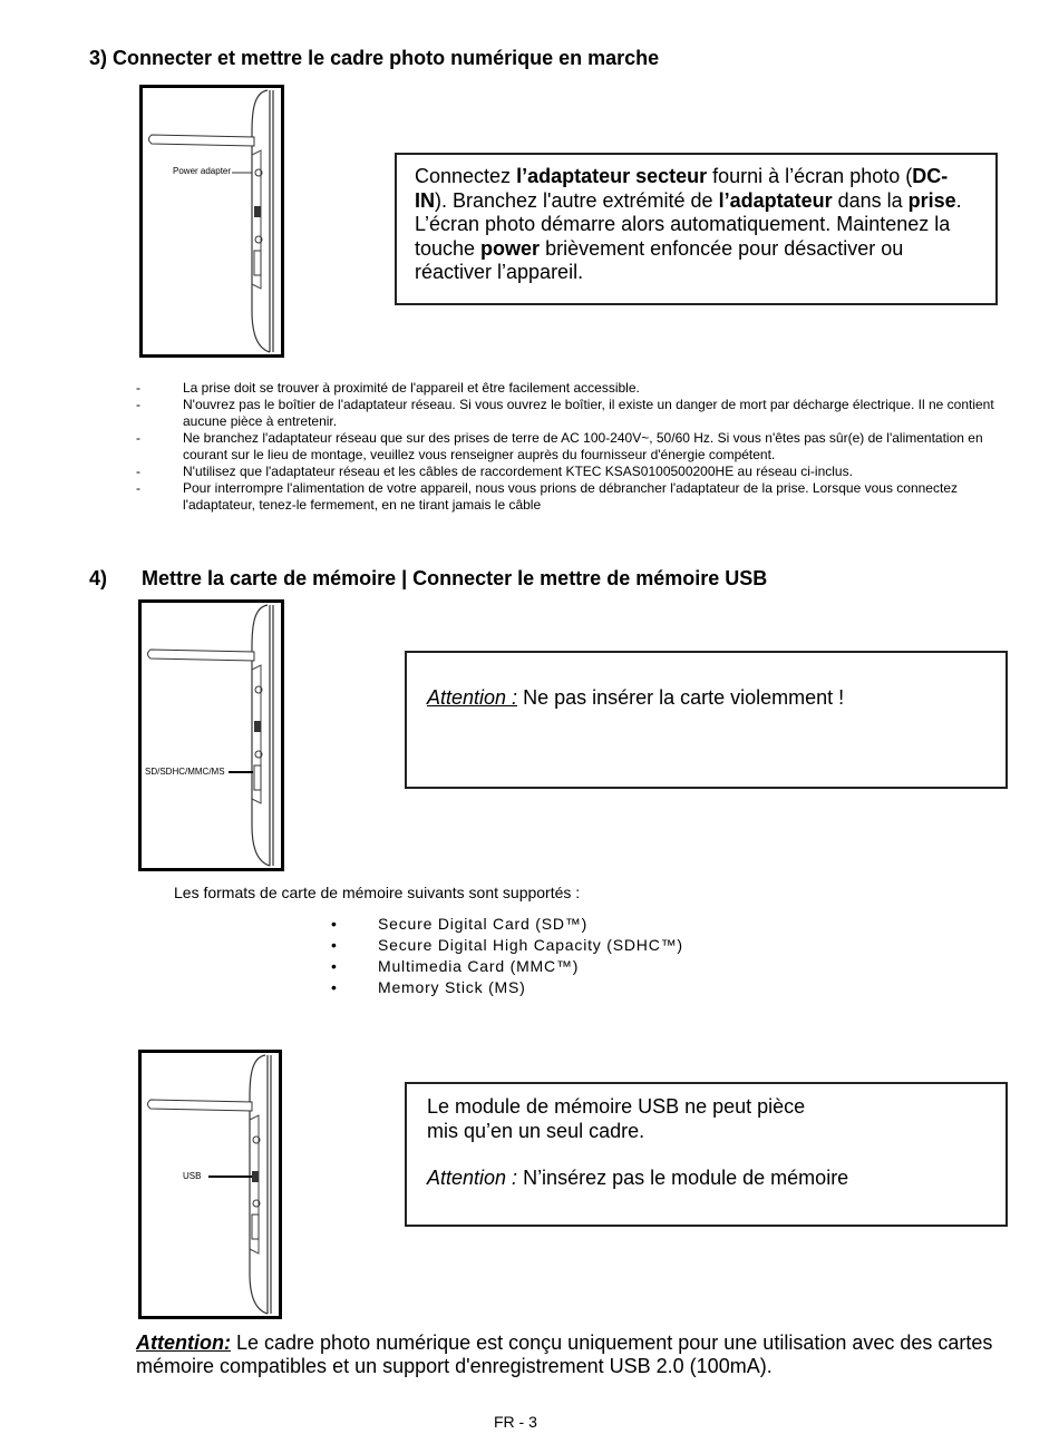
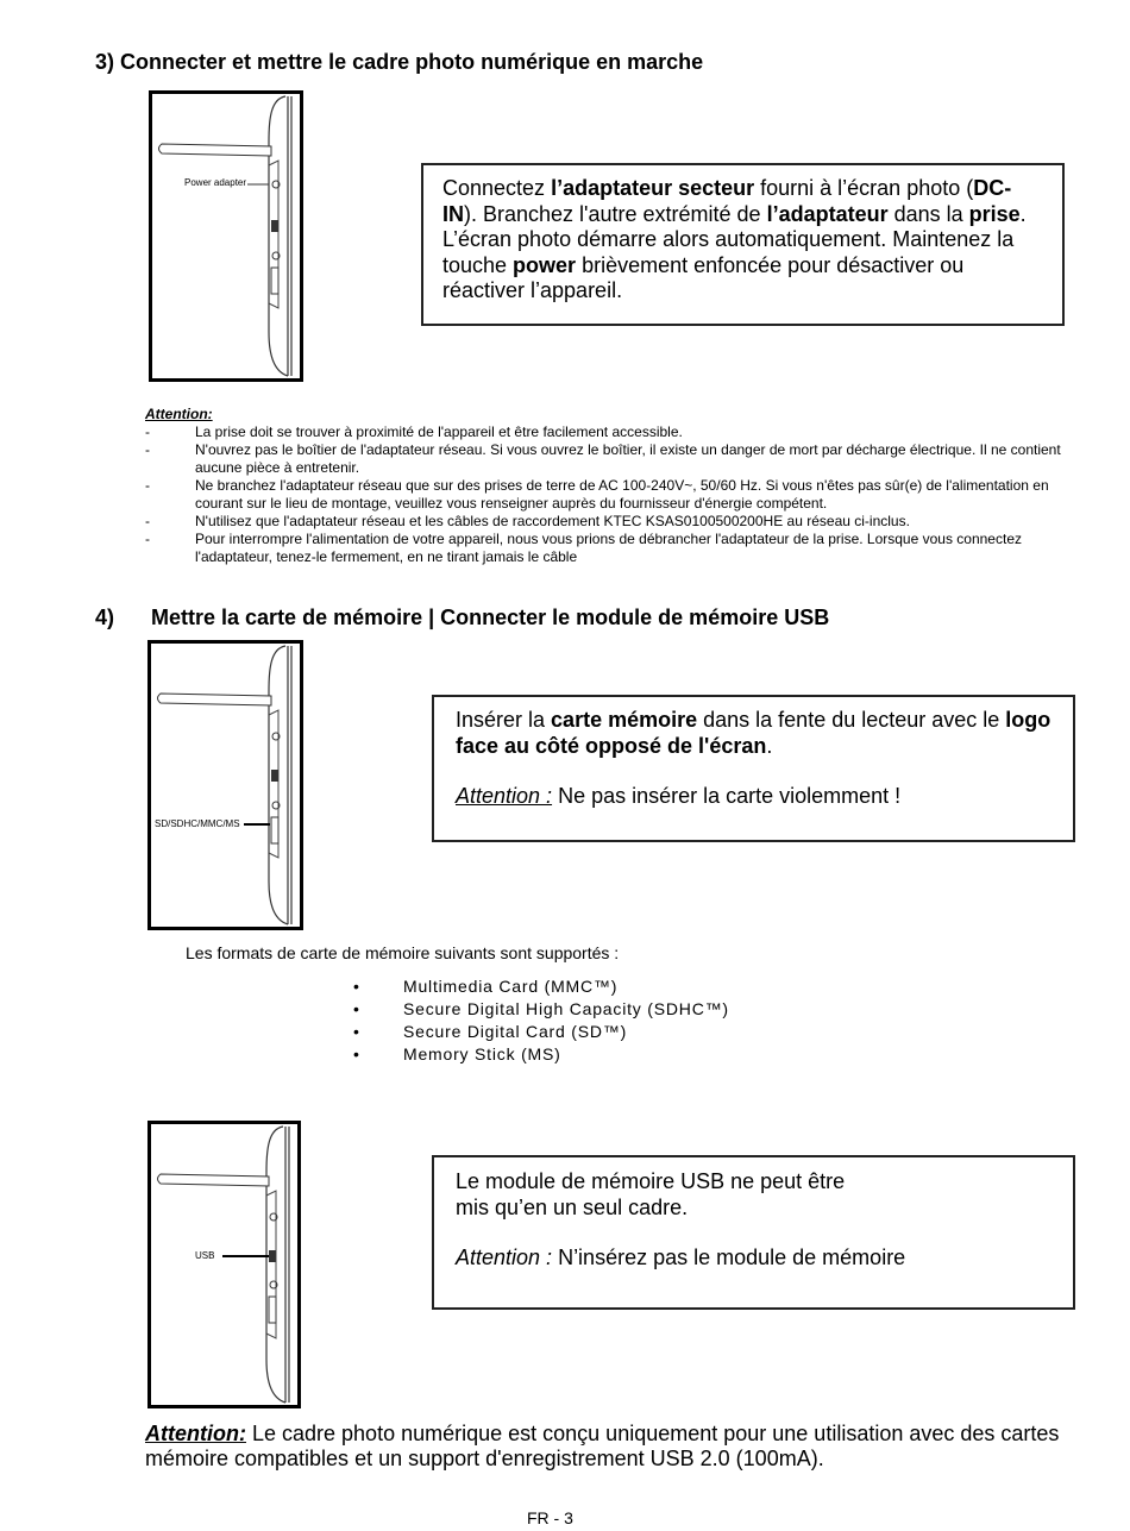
  3) Connecter et mettre le cadre photo numérique en marche
  Power adapter
  Connectez l’adaptateur secteur fourni à l’écran photo (DC-IN). Branchez l'autre extrémité de l’adaptateur dans la prise. L’écran photo démarre alors automatiquement. Maintenez la touche power brièvement enfoncée pour désactiver ou réactiver l’appareil.
+ Attention:
  -
  La prise doit se trouver à proximité de l'appareil et être facilement accessible.
  -
  N'ouvrez pas le boîtier de l'adaptateur réseau. Si vous ouvrez le boîtier, il existe un danger de mort par décharge électrique. Il ne contient aucune pièce à entretenir.
  -
  Ne branchez l'adaptateur réseau que sur des prises de terre de AC 100-240V~, 50/60 Hz. Si vous n'êtes pas sûr(e) de l'alimentation en courant sur le lieu de montage, veuillez vous renseigner auprès du fournisseur d'énergie compétent.
  -
  N'utilisez que l'adaptateur réseau et les câbles de raccordement KTEC KSAS0100500200HE au réseau ci-inclus.
  -
  Pour interrompre l'alimentation de votre appareil, nous vous prions de débrancher l'adaptateur de la prise. Lorsque vous connectez l'adaptateur, tenez-le fermement, en ne tirant jamais le câble
- 4) Mettre la carte de mémoire | Connecter le mettre de mémoire USB
+ 4) Mettre la carte de mémoire | Connecter le module de mémoire USB
  SD/SDHC/MMC/MS
+ Insérer la carte mémoire dans la fente du lecteur avec le logo face au côté opposé de l'écran.
  Attention : Ne pas insérer la carte violemment !
  Les formats de carte de mémoire suivants sont supportés :
  •
- Secure Digital Card (SD™)
+ Multimedia Card (MMC™)
  •
  Secure Digital High Capacity (SDHC™)
  •
- Multimedia Card (MMC™)
+ Secure Digital Card (SD™)
  •
  Memory Stick (MS)
  USB
- Le module de mémoire USB ne peut pièce
+ Le module de mémoire USB ne peut être
  mis qu’en un seul cadre.
  Attention : N’insérez pas le module de mémoire
  Attention: Le cadre photo numérique est conçu uniquement pour une utilisation avec des cartes mémoire compatibles et un support d'enregistrement USB 2.0 (100mA).
  FR - 3
